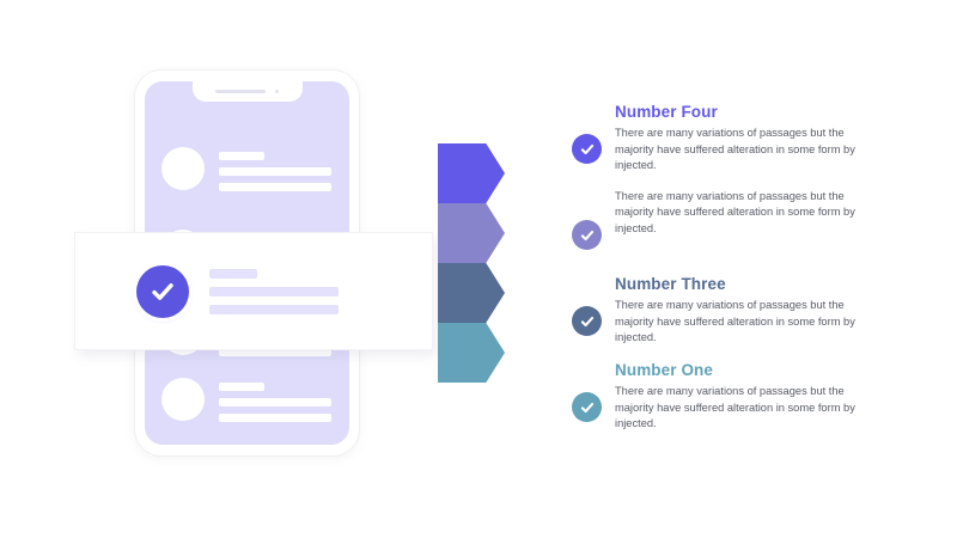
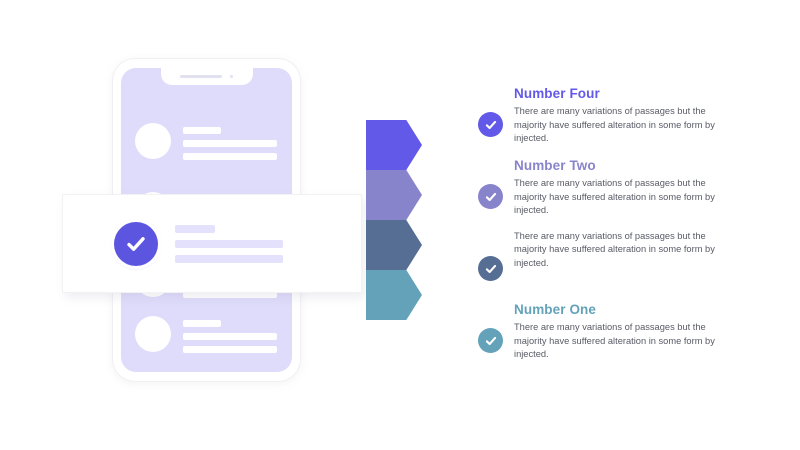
  Number Four
  There are many variations of passages but the majority have suffered alteration in some form by injected.
+ Number Two
  There are many variations of passages but the majority have suffered alteration in some form by injected.
- Number Three
  There are many variations of passages but the majority have suffered alteration in some form by injected.
  Number One
  There are many variations of passages but the majority have suffered alteration in some form by injected.
